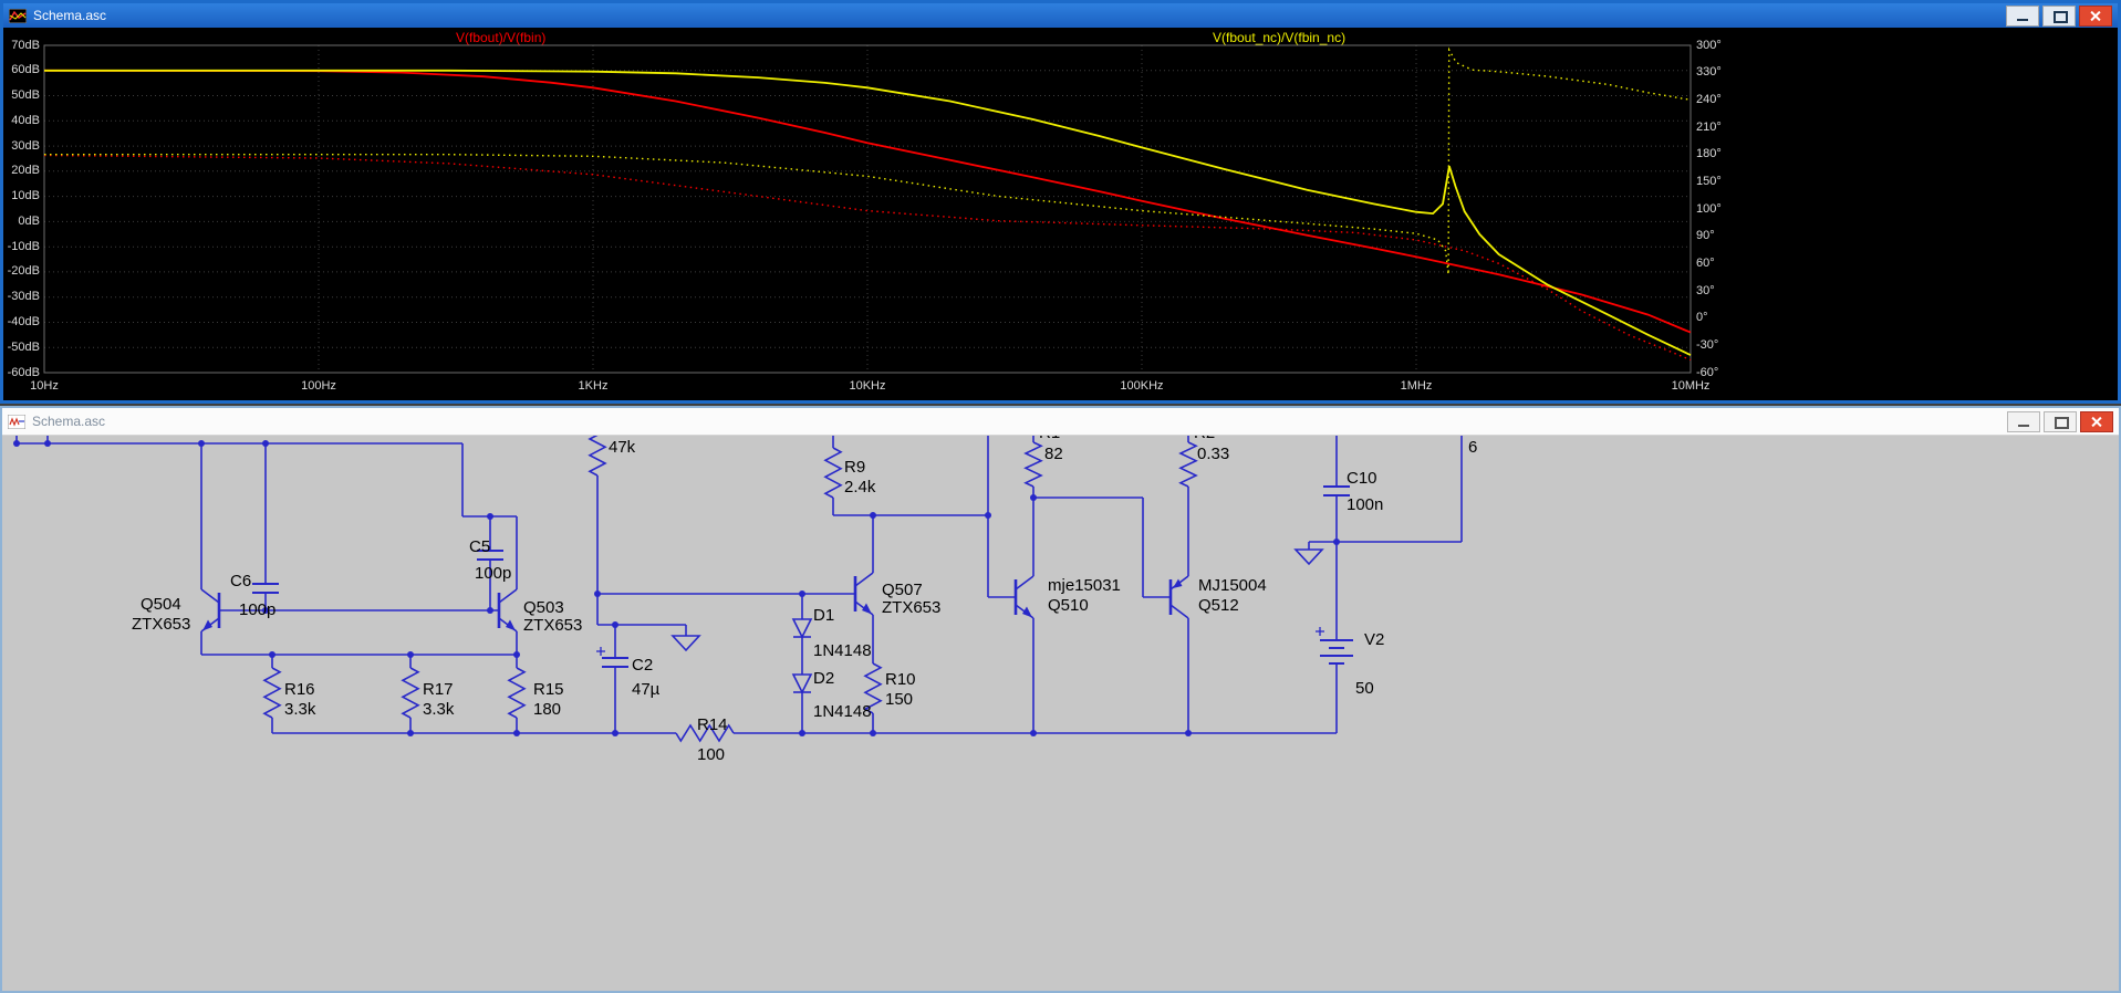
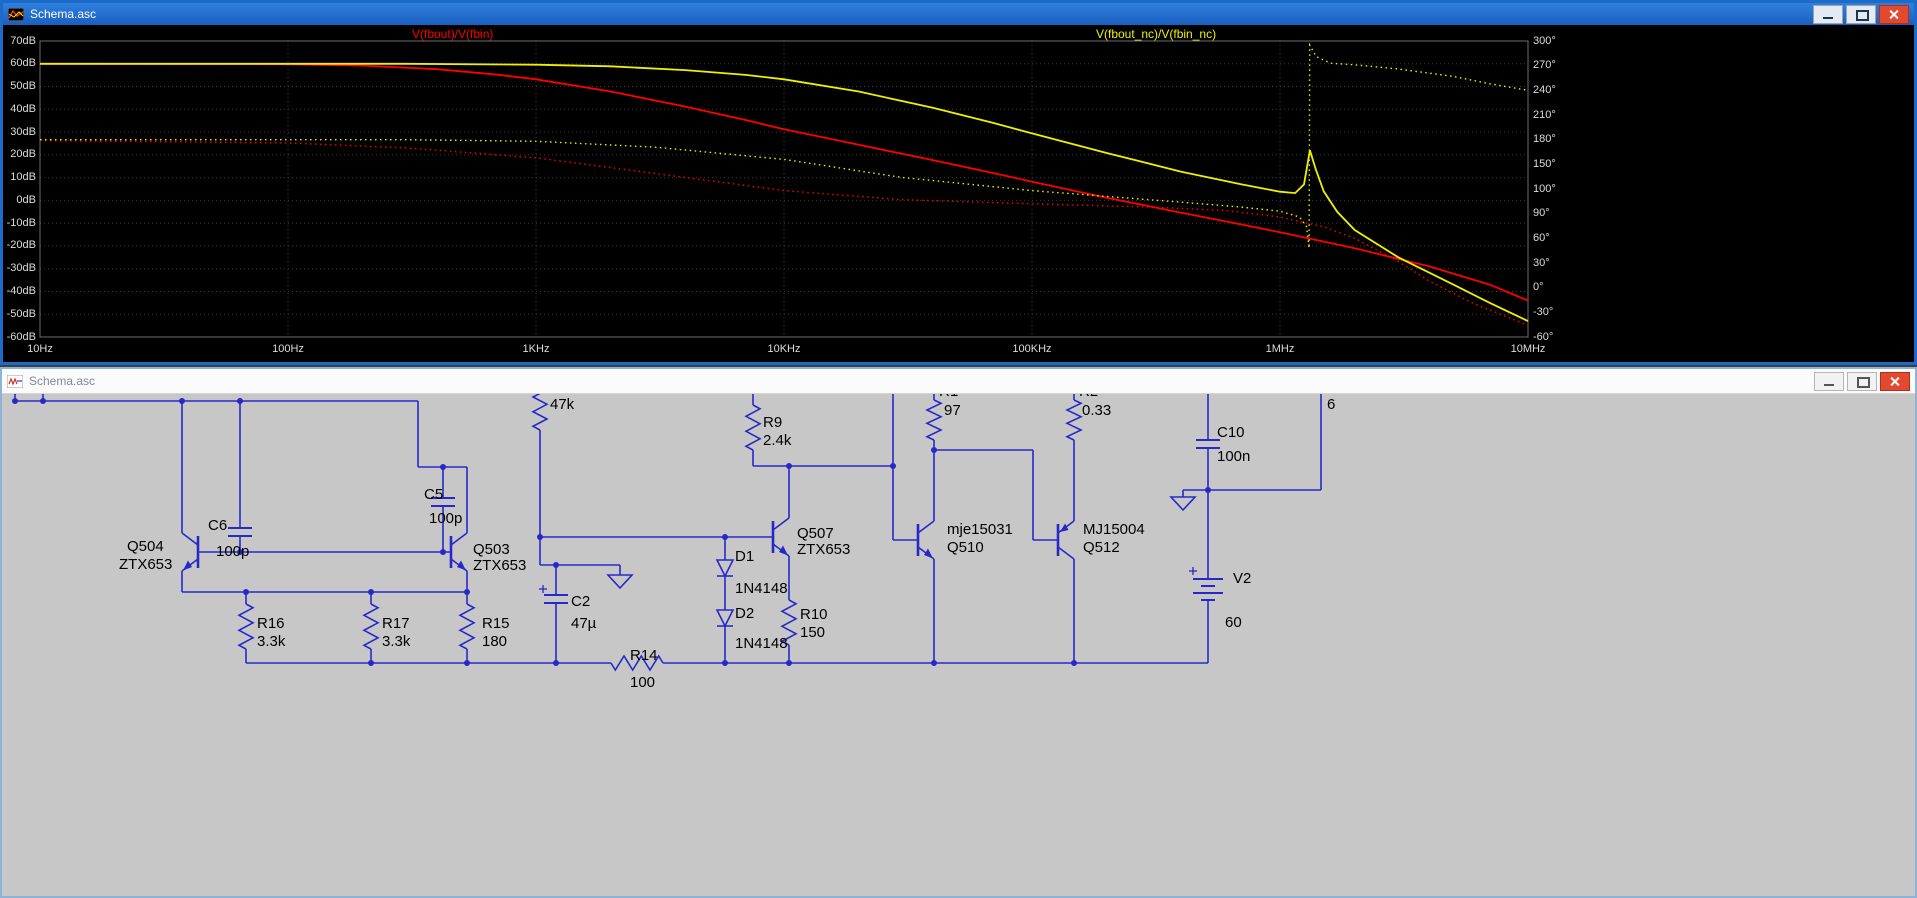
  Schema.asc
  V(fbout)/V(fbin)
  V(fbout_nc)/V(fbin_nc)
  70dB
  60dB
  50dB
  40dB
  30dB
  20dB
  10dB
  0dB
  -10dB
  -20dB
  -30dB
  -40dB
  -50dB
  -60dB
  300°
- 330°
+ 270°
  240°
  210°
  180°
  150°
  100°
  90°
  60°
  30°
  0°
  -30°
  -60°
  10Hz
  100Hz
  1KHz
  10KHz
  100KHz
  1MHz
  10MHz
  Schema.asc
  47k
  R9
  2.4k
- 82
+ 97
  0.33
  6
  C10
  100n
  C5
  100p
  C6
  100p
  Q504
  ZTX653
  Q503
  ZTX653
  Q507
  ZTX653
  mje15031
  Q510
  MJ15004
  Q512
  D1
  1N4148
  D2
  1N4148
  C2
  47µ
  R16
  3.3k
  R17
  3.3k
  R15
  180
  R10
  150
  R14
  100
  V2
- 50
+ 60
